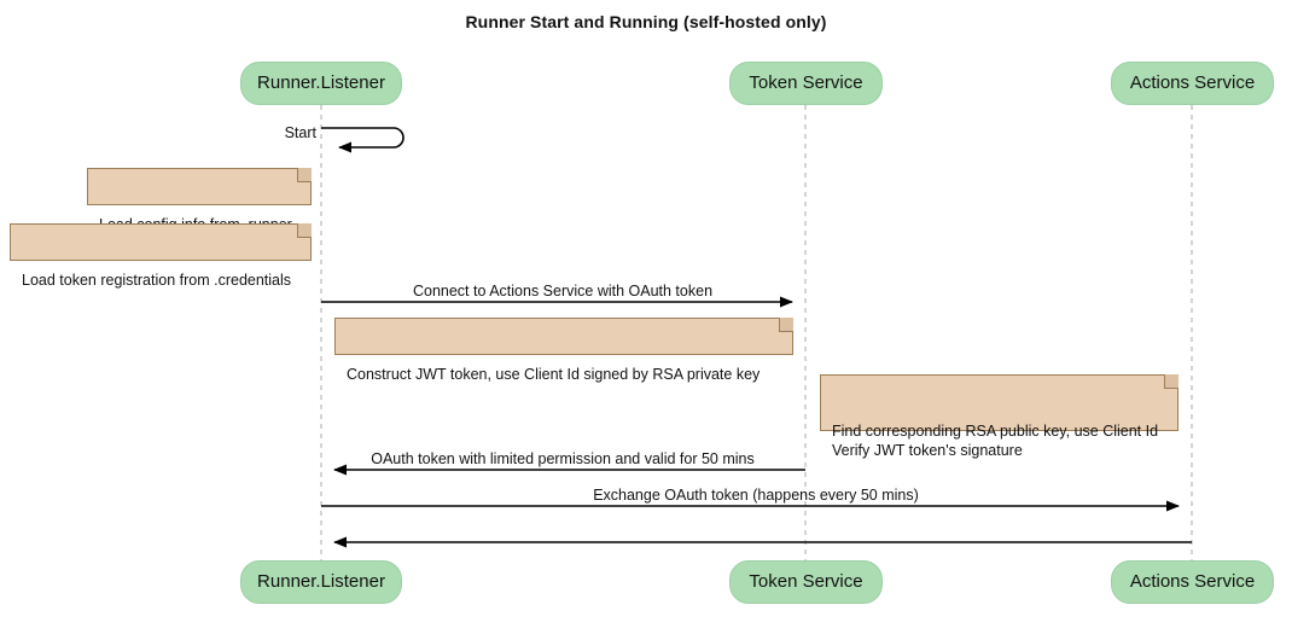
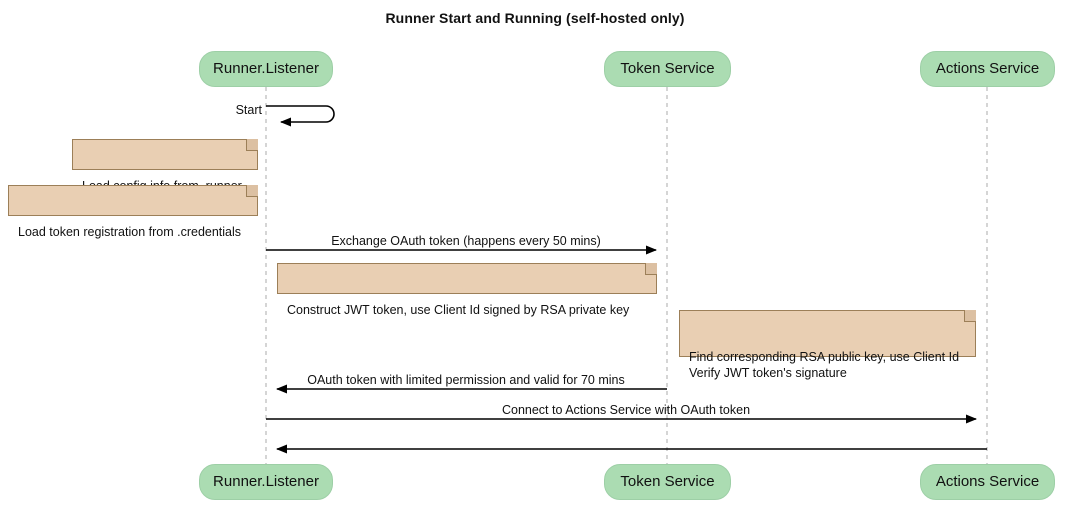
  Runner Start and Running (self-hosted only)
  Runner.Listener
  Token Service
  Actions Service
  Runner.Listener
  Token Service
  Actions Service
  Start
- Connect to Actions Service with OAuth token
+ Exchange OAuth token (happens every 50 mins)
- OAuth token with limited permission and valid for 50 mins
+ OAuth token with limited permission and valid for 70 mins
- Exchange OAuth token (happens every 50 mins)
+ Connect to Actions Service with OAuth token
  Load token registration from .credentials
  Construct JWT token, use Client Id signed by RSA private key
  Find corresponding RSA public key, use Client Id
  Verify JWT token's signature
